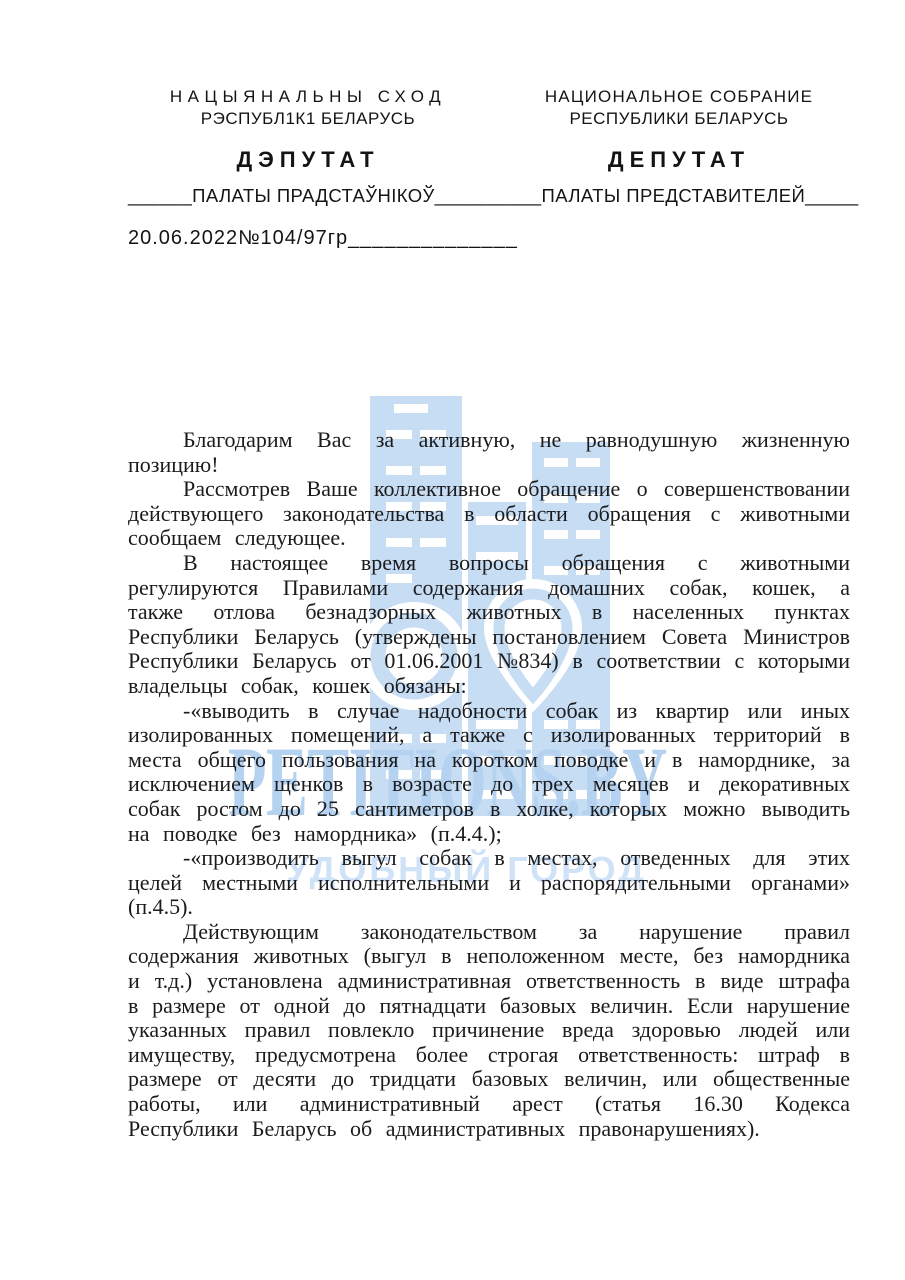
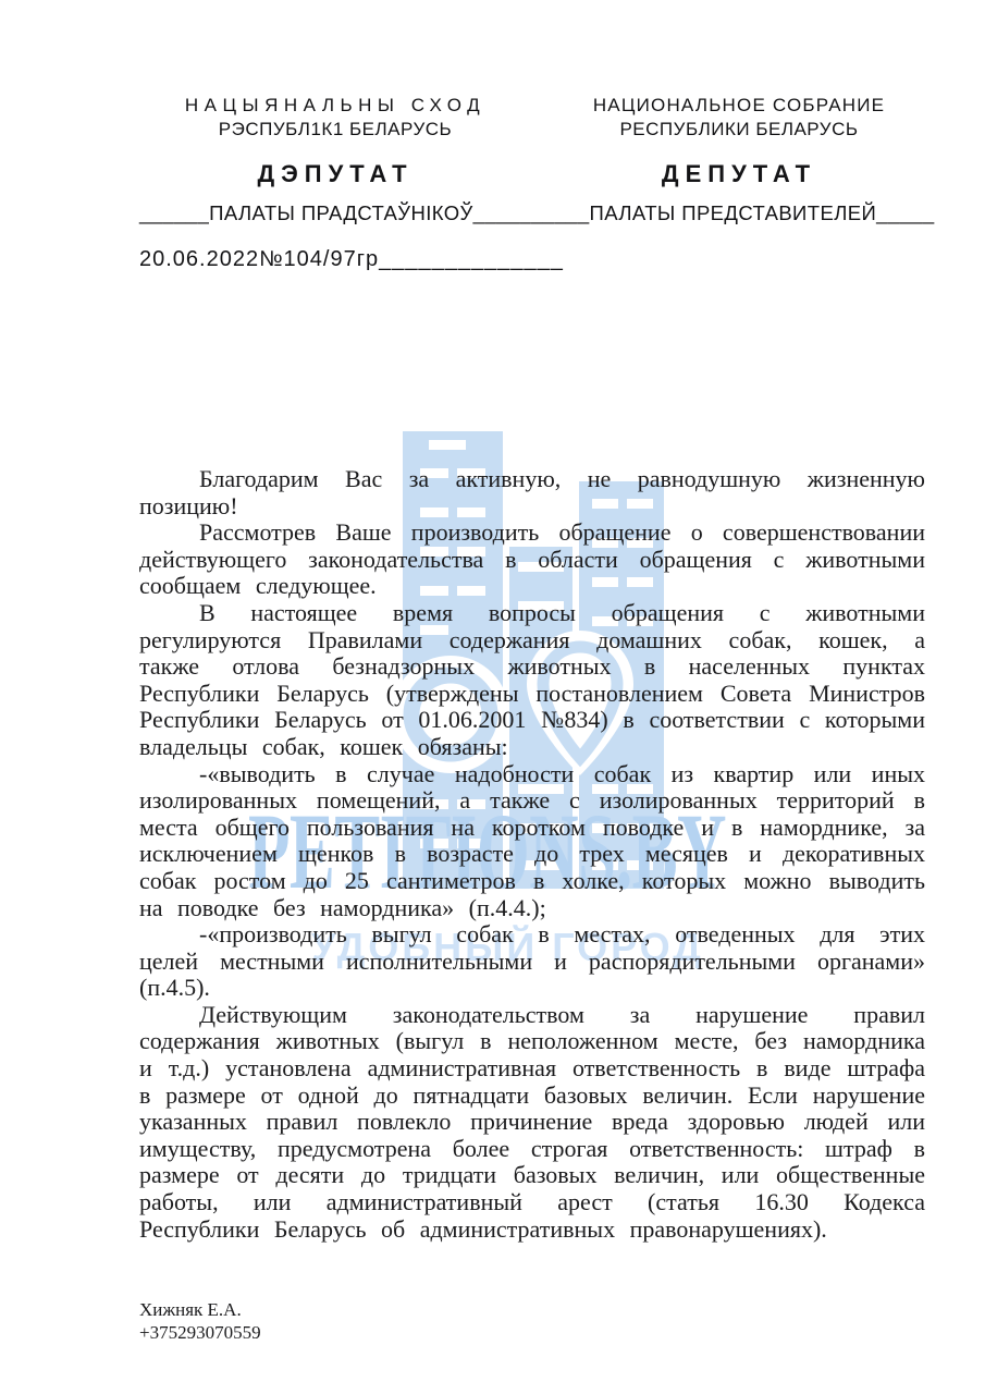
  PETITIONS.BY
  УДОБНЫЙ ГОРОД
  НАЦЫЯНАЛЬНЫ СХОД
  РЭСПУБЛ1К1 БЕЛАРУСЬ
  ДЭПУТАТ
  НАЦИОНАЛЬНОЕ СОБРАНИЕ
  РЕСПУБЛИКИ БЕЛАРУСЬ
  ДЕПУТАТ
  ______ПАЛАТЫ ПРАДСТАЎНІКОЎ__________ПАЛАТЫ ПРЕДСТАВИТЕЛЕЙ_____
  20.06.2022№104/97гр______________
  Благодарим Вас за активную, не равнодушную жизненную позицию!
- Рассмотрев Ваше коллективное обращение о совершенствовании действующего законодательства в области обращения с животными сообщаем следующее.
+ Рассмотрев Ваше производить обращение о совершенствовании действующего законодательства в области обращения с животными сообщаем следующее.
  В настоящее время вопросы обращения с животными регулируются Правилами содержания домашних собак, кошек, а также отлова безнадзорных животных в населенных пунктах Республики Беларусь (утверждены постановлением Совета Министров Республики Беларусь от 01.06.2001 №834) в соответствии с которыми владельцы собак, кошек обязаны:
  -«выводить в случае надобности собак из квартир или иных изолированных помещений, а также с изолированных территорий в места общего пользования на коротком поводке и в наморднике, за исключением щенков в возрасте до трех месяцев и декоративных собак ростом до 25 сантиметров в холке, которых можно выводить на поводке без намордника» (п.4.4.);
  -«производить выгул собак в местах, отведенных для этих целей местными исполнительными и распорядительными органами» (п.4.5).
  Действующим законодательством за нарушение правил содержания животных (выгул в неположенном месте, без намордника и т.д.) установлена административная ответственность в виде штрафа в размере от одной до пятнадцати базовых величин. Если нарушение указанных правил повлекло причинение вреда здоровью людей или имуществу, предусмотрена более строгая ответственность: штраф в размере от десяти до тридцати базовых величин, или общественные работы, или административный арест (статья 16.30 Кодекса Республики Беларусь об административных правонарушениях).
+ Хижняк Е.А.
+ +375293070559
